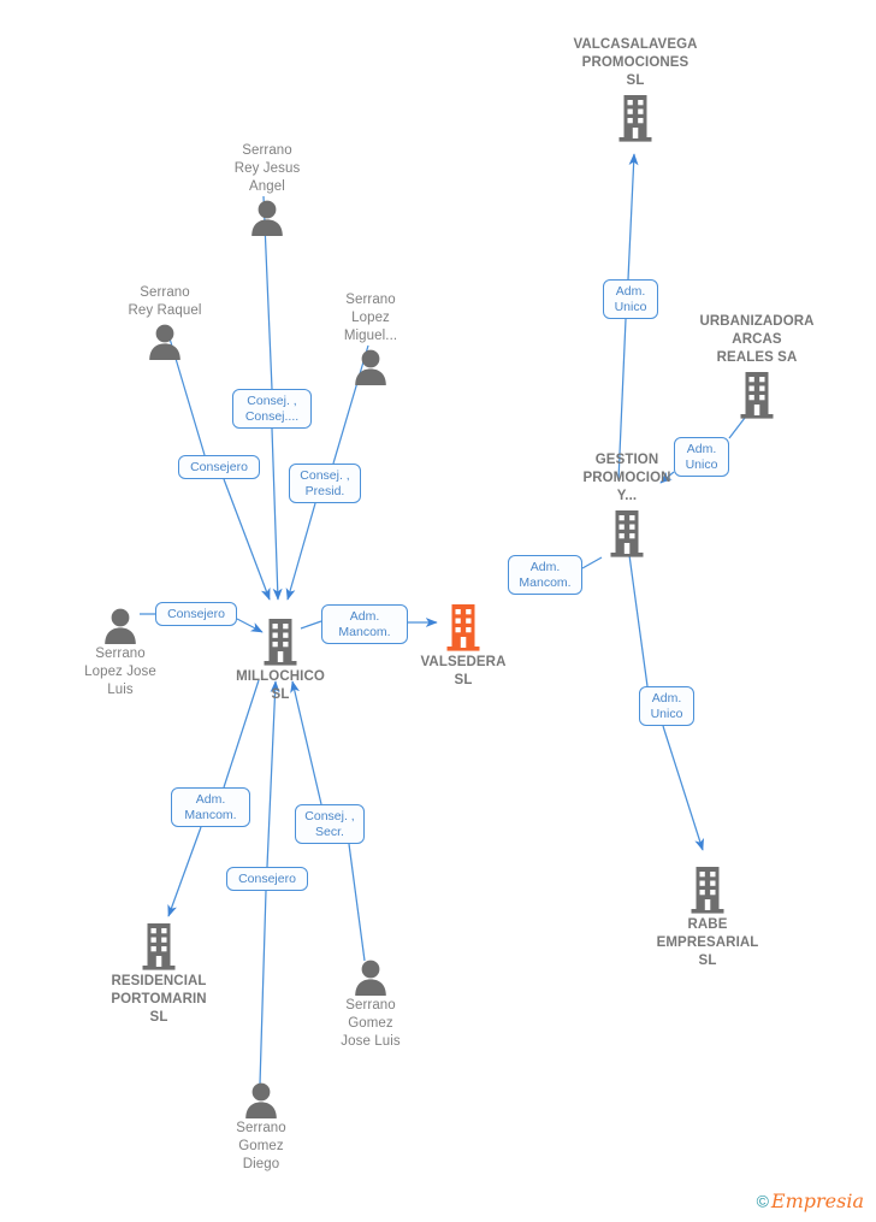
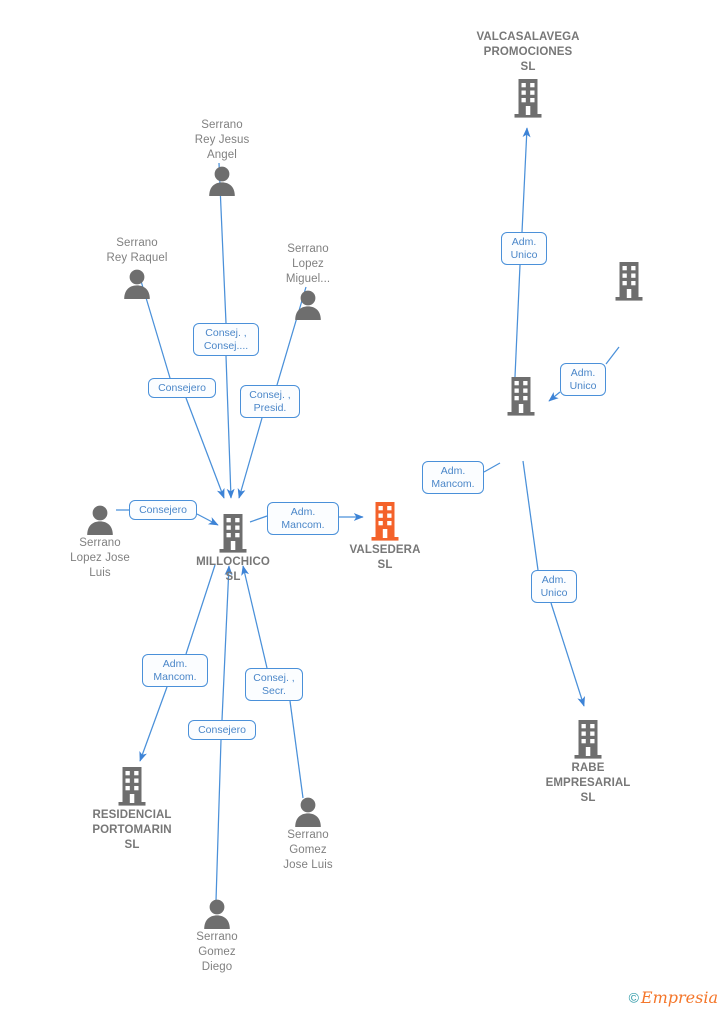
  Serrano
  Rey Jesus
  Angel
  Serrano
  Rey Raquel
  Serrano
  Lopez
  Miguel...
  Serrano
  Lopez Jose
  Luis
  MILLOCHICO
  SL
  VALSEDERA
  SL
  VALCASALAVEGA
  PROMOCIONES
  SL
- URBANIZADORA
- ARCAS
- REALES SA
- GESTION
- PROMOCION
- Y...
  RABE
  EMPRESARIAL
  SL
  RESIDENCIAL
  PORTOMARIN
  SL
  Serrano
  Gomez
  Jose Luis
  Serrano
  Gomez
  Diego
  Consej. ,
  Consej....
  Consejero
  Consej. ,
  Presid.
  Consejero
  Adm.
  Mancom.
  Adm.
  Mancom.
  Adm.
  Unico
  Adm.
  Unico
  Adm.
  Unico
  Adm.
  Mancom.
  Consej. ,
  Secr.
  Consejero
  © Empresia
